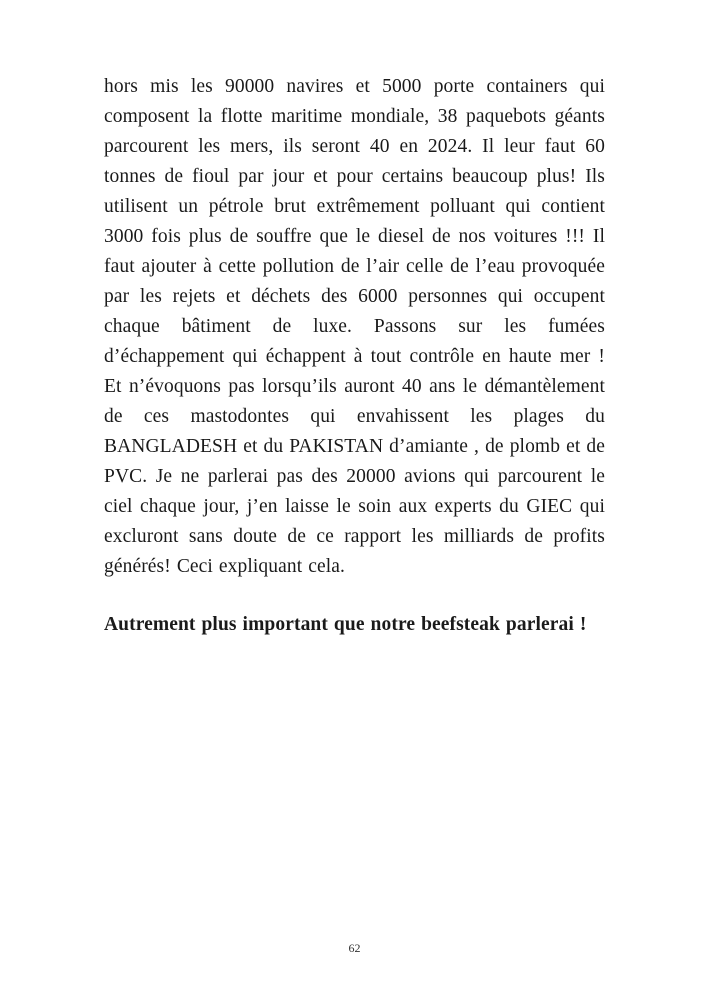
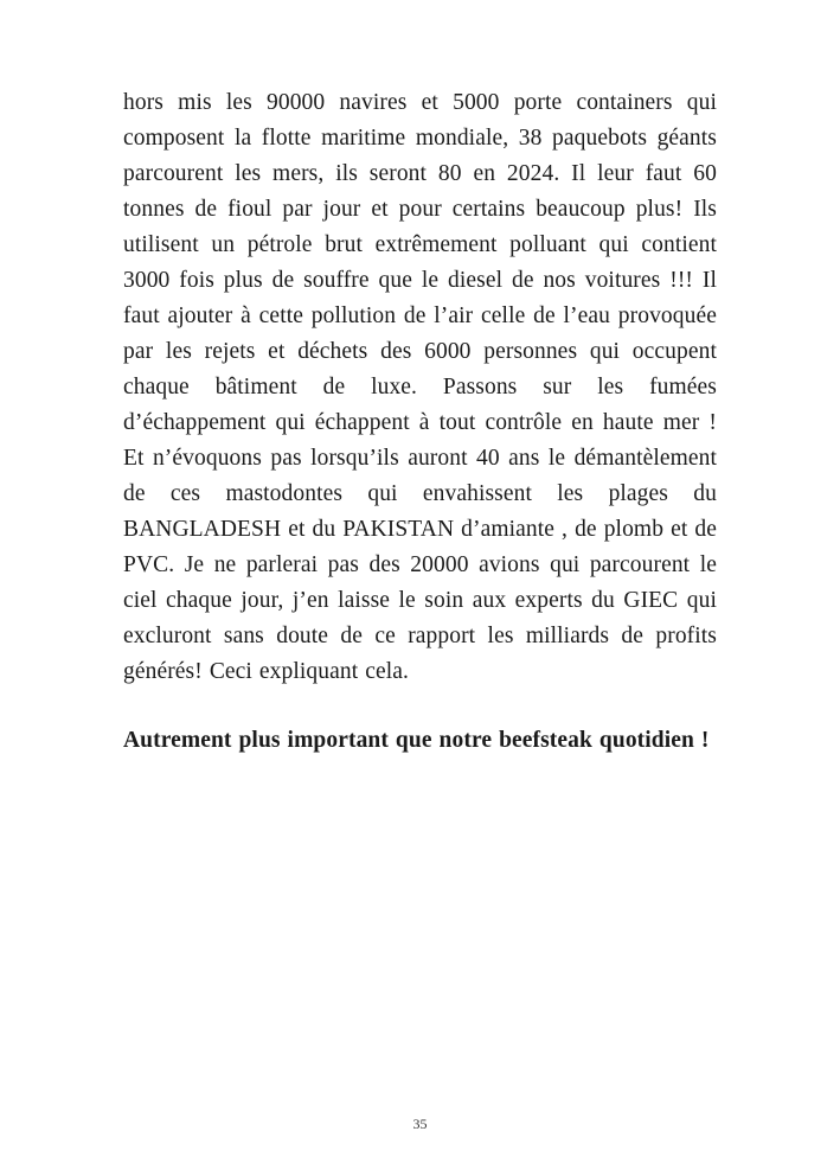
- hors mis les 90000 navires et 5000 porte containers qui composent la flotte maritime mondiale, 38 paquebots géants parcourent les mers, ils seront 40 en 2024. Il leur faut 60 tonnes de fioul par jour et pour certains beaucoup plus! Ils utilisent un pétrole brut extrêmement polluant qui contient 3000 fois plus de souffre que le diesel de nos voitures !!! Il faut ajouter à cette pollution de l’air celle de l’eau provoquée par les rejets et déchets des 6000 personnes qui occupent chaque bâtiment de luxe. Passons sur les fumées d’échappement qui échappent à tout contrôle en haute mer ! Et n’évoquons pas lorsqu’ils auront 40 ans le démantèlement de ces mastodontes qui envahissent les plages du BANGLADESH et du PAKISTAN d’amiante , de plomb et de PVC. Je ne parlerai pas des 20000 avions qui parcourent le ciel chaque jour, j’en laisse le soin aux experts du GIEC qui excluront sans doute de ce rapport les milliards de profits générés! Ceci expliquant cela.
+ hors mis les 90000 navires et 5000 porte containers qui composent la flotte maritime mondiale, 38 paquebots géants parcourent les mers, ils seront 80 en 2024. Il leur faut 60 tonnes de fioul par jour et pour certains beaucoup plus! Ils utilisent un pétrole brut extrêmement polluant qui contient 3000 fois plus de souffre que le diesel de nos voitures !!! Il faut ajouter à cette pollution de l’air celle de l’eau provoquée par les rejets et déchets des 6000 personnes qui occupent chaque bâtiment de luxe. Passons sur les fumées d’échappement qui échappent à tout contrôle en haute mer ! Et n’évoquons pas lorsqu’ils auront 40 ans le démantèlement de ces mastodontes qui envahissent les plages du BANGLADESH et du PAKISTAN d’amiante , de plomb et de PVC. Je ne parlerai pas des 20000 avions qui parcourent le ciel chaque jour, j’en laisse le soin aux experts du GIEC qui excluront sans doute de ce rapport les milliards de profits générés! Ceci expliquant cela.
- Autrement plus important que notre beefsteak parlerai !
+ Autrement plus important que notre beefsteak quotidien !
- 62
+ 35
